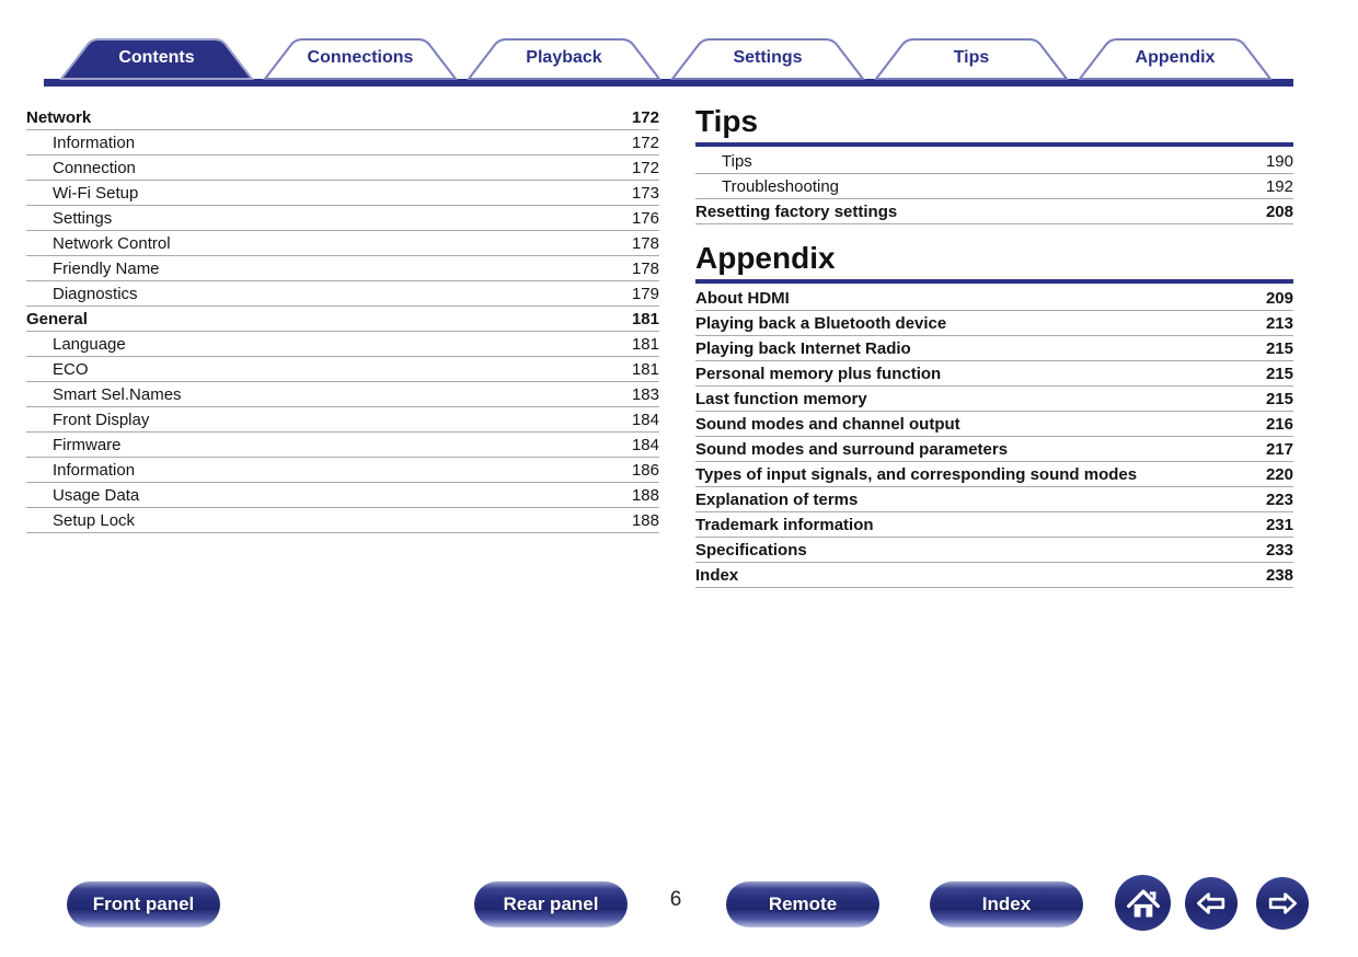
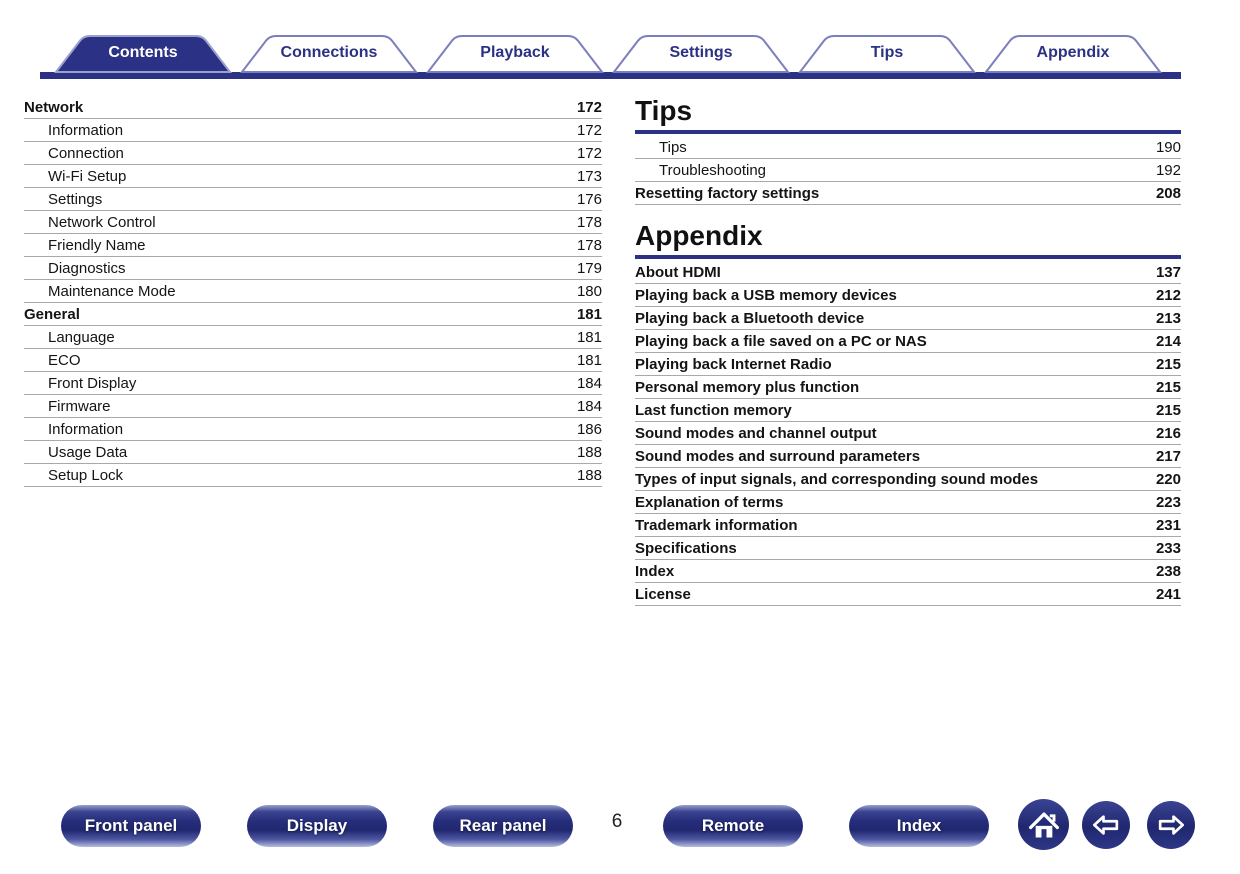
  Contents
  Connections
  Playback
  Settings
  Tips
  Appendix
  Network
  172
  Information
  172
  Connection
  172
  Wi-Fi Setup
  173
  Settings
  176
  Network Control
  178
  Friendly Name
  178
  Diagnostics
  179
+ Maintenance Mode
+ 180
  General
  181
  Language
  181
  ECO
  181
- Smart Sel.Names
- 183
  Front Display
  184
  Firmware
  184
  Information
  186
  Usage Data
  188
  Setup Lock
  188
  Tips
  Tips
  190
  Troubleshooting
  192
  Resetting factory settings
  208
  Appendix
  About HDMI
- 209
+ 137
+ Playing back a USB memory devices
+ 212
  Playing back a Bluetooth device
  213
+ Playing back a file saved on a PC or NAS
+ 214
  Playing back Internet Radio
  215
  Personal memory plus function
  215
  Last function memory
  215
  Sound modes and channel output
  216
  Sound modes and surround parameters
  217
  Types of input signals, and corresponding sound modes
  220
  Explanation of terms
  223
  Trademark information
  231
  Specifications
  233
  Index
  238
+ License
+ 241
  Front panel
+ Display
  Rear panel
  6
  Remote
  Index
